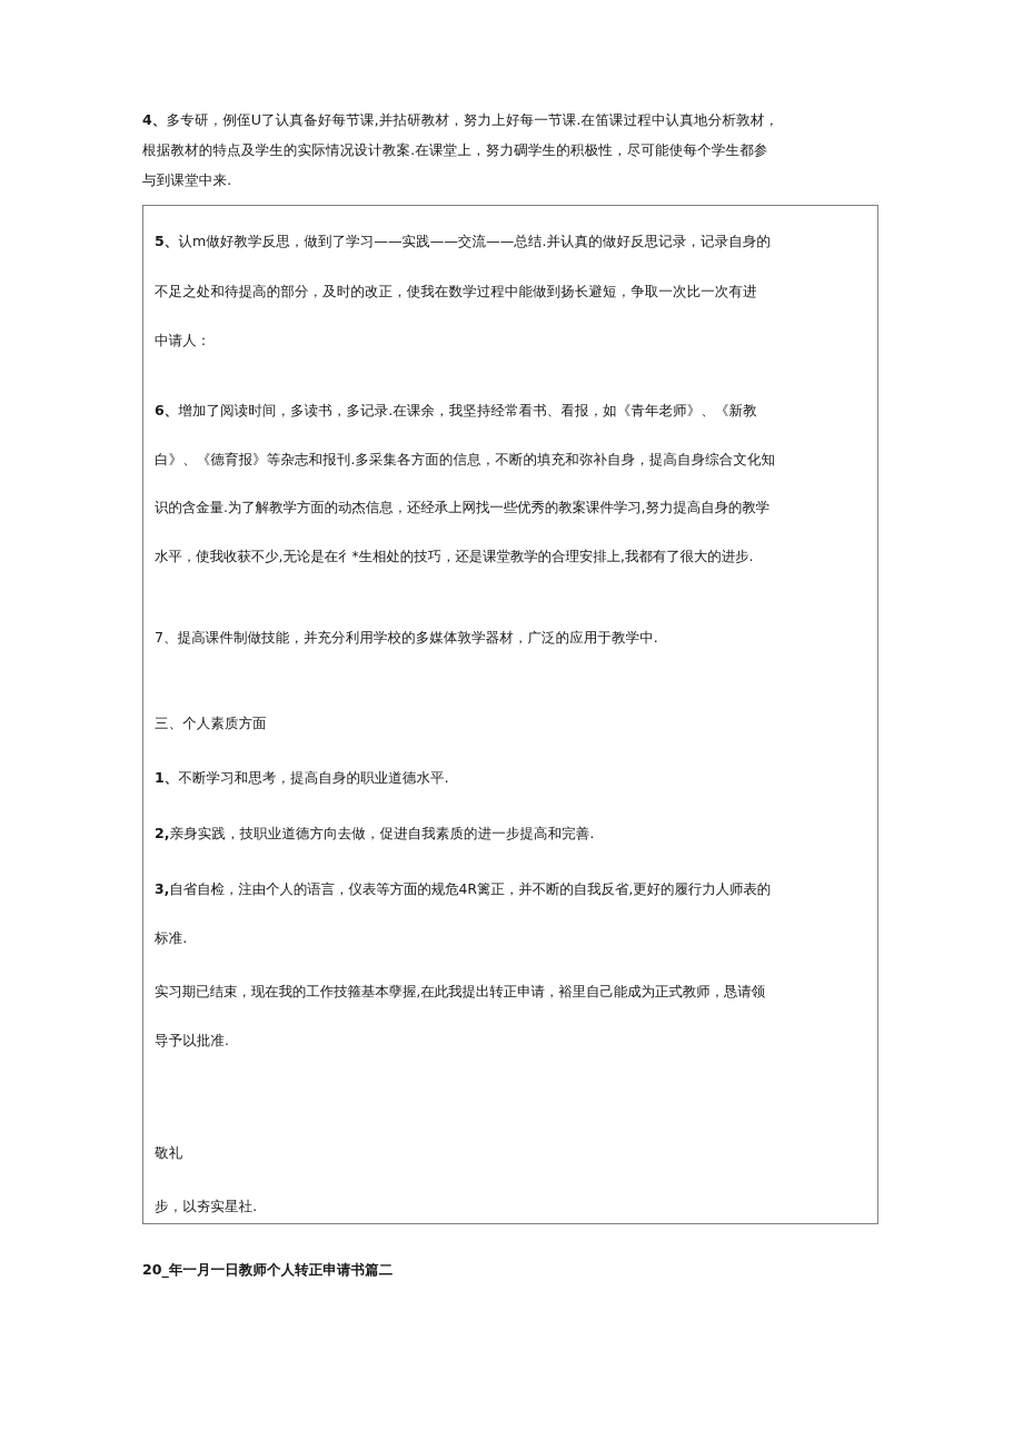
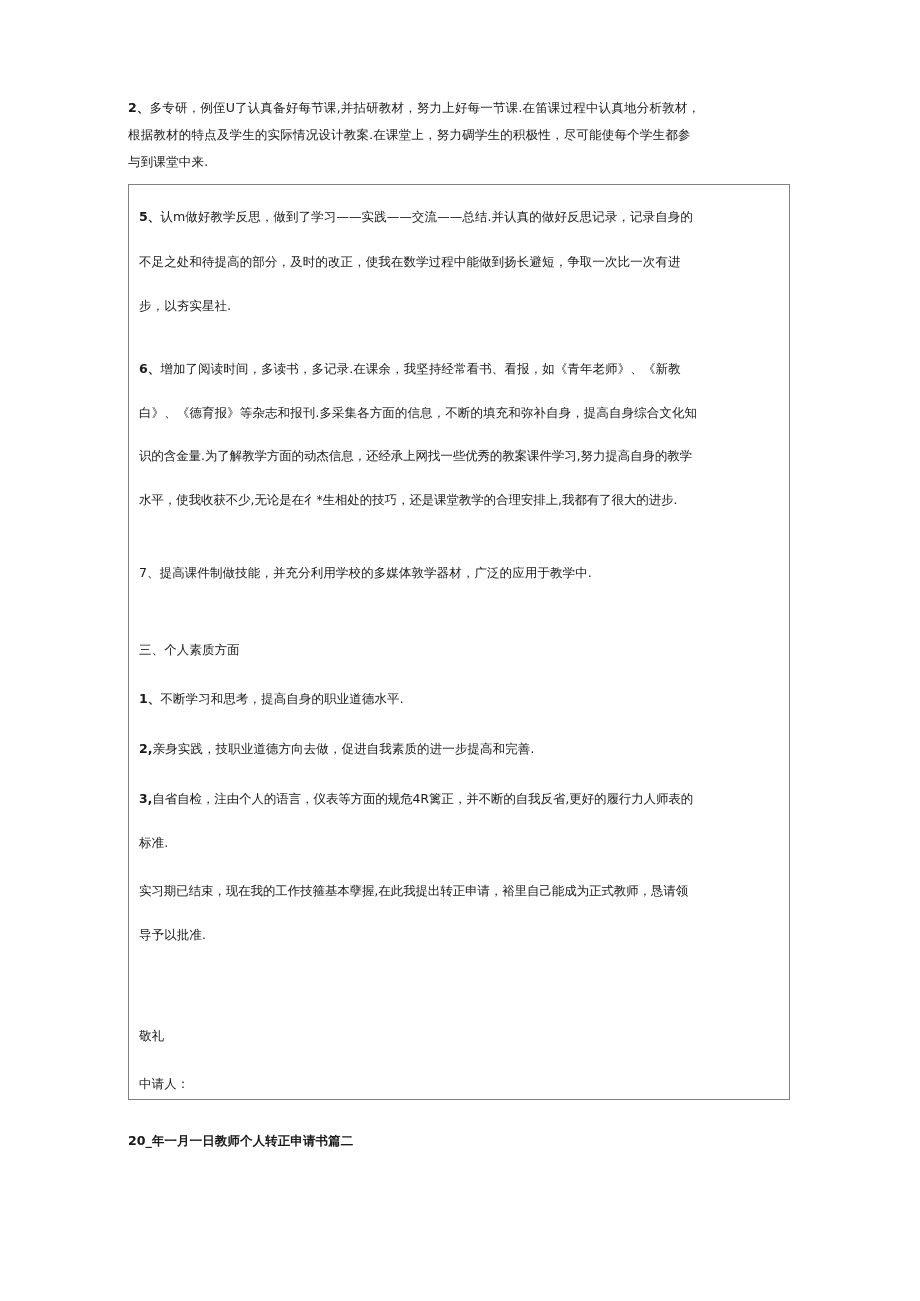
- 4、多专研，例侄U了认真备好每节课,并拈研教材，努力上好每一节课.在笛课过程中认真地分析敦材，
+ 2、多专研，例侄U了认真备好每节课,并拈研教材，努力上好每一节课.在笛课过程中认真地分析敦材，
  根据教材的特点及学生的实际情况设计教案.在课堂上，努力碉学生的积极性，尽可能使每个学生都参
  与到课堂中来.
  5、认m做好教学反思，做到了学习——实践——交流——总结.并认真的做好反思记录，记录自身的
  不足之处和待提高的部分，及时的改正，使我在数学过程中能做到扬长避短，争取一次比一次有进
- 中请人：
+ 步，以夯实星社.
  6、增加了阅读时间，多读书，多记录.在课余，我坚持经常看书、看报，如《青年老师》、《新教
  白》、《德育报》等杂志和报刊.多采集各方面的信息，不断的填充和弥补自身，提高自身综合文化知
  识的含金量.为了解教学方面的动杰信息，还经承上网找一些优秀的教案课件学习,努力提高自身的教学
  水平，使我收获不少,无论是在彳*生相处的技巧，还是课堂教学的合理安排上,我都有了很大的进步.
  7、提高课件制做技能，并充分利用学校的多媒体敦学器材，广泛的应用于教学中.
  三、个人素质方面
  1、不断学习和思考，提高自身的职业道德水平.
  2,亲身实践，技职业道德方向去做，促进自我素质的进一步提高和完善.
  3,自省自检，注由个人的语言，仪表等方面的规危4R篱正，并不断的自我反省,更好的履行力人师表的
  标准.
  实习期已结束，现在我的工作技箍基本孽握,在此我提出转正申请，裕里自己能成为正式教师，恳请领
  导予以批准.
  敬礼
- 步，以夯实星社.
+ 中请人：
  20_年一月一日教师个人转正申请书篇二
